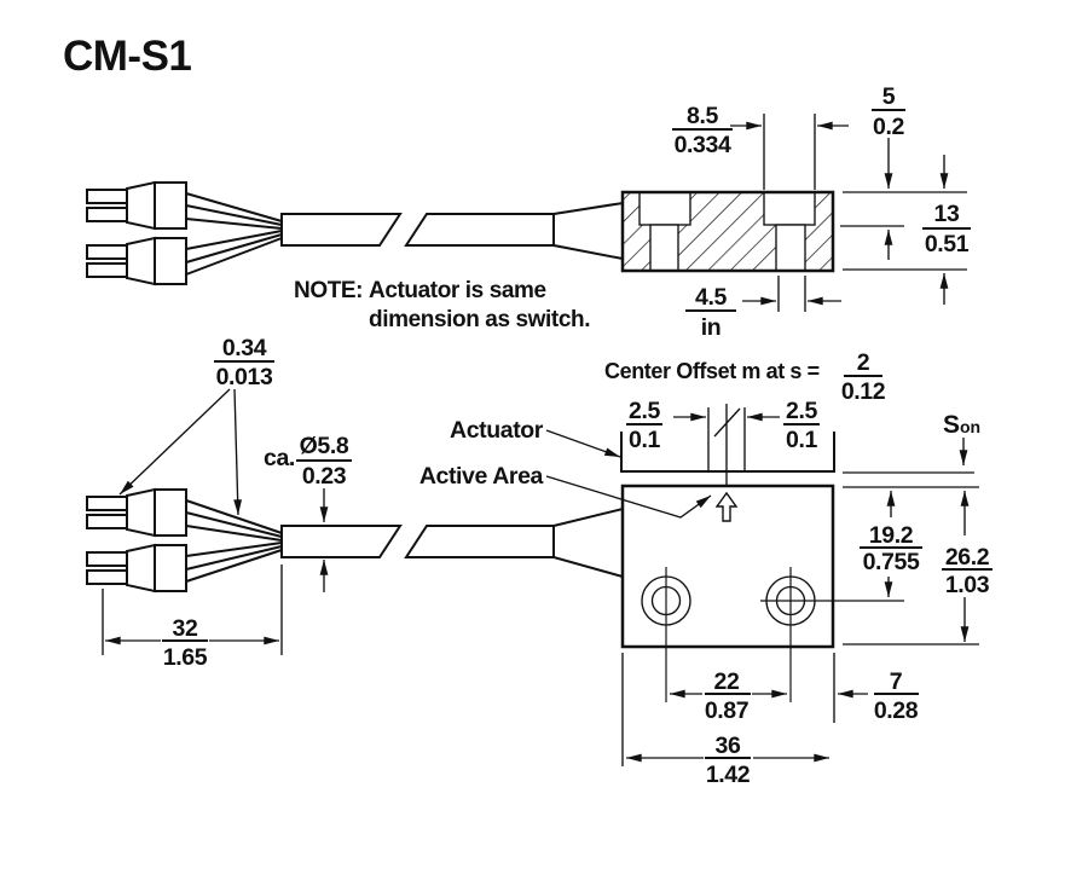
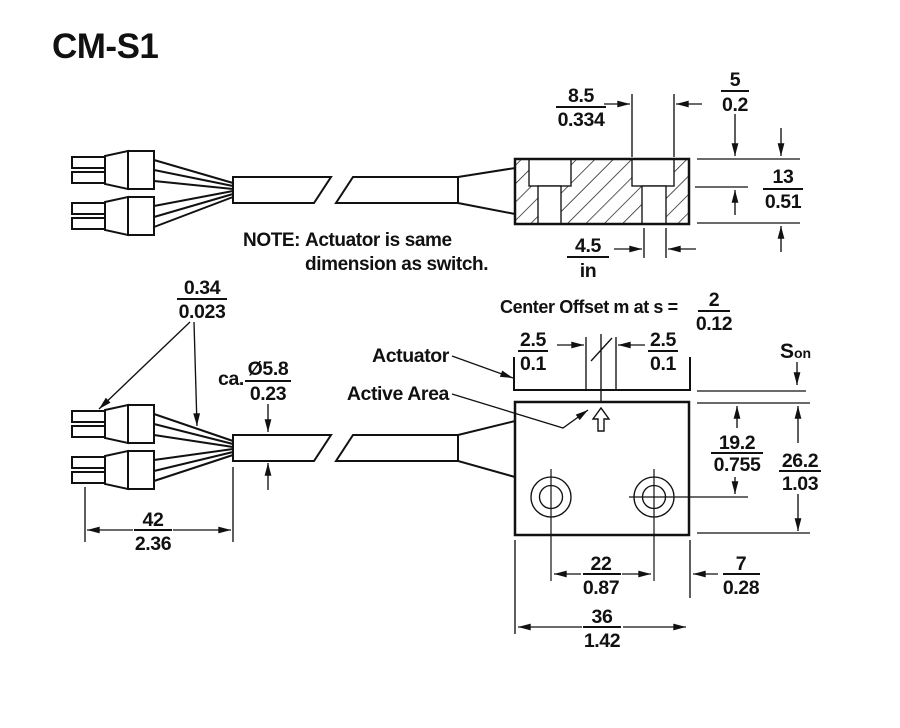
  CM-S1
  8.5
  0.334
  5
  0.2
  13
  0.51
  4.5
  in
  NOTE:
  Actuator is same
  dimension as switch.
  0.34
- 0.013
+ 0.023
  ca.
  Ø5.8
  0.23
- 32
+ 42
- 1.65
+ 2.36
  2.5
  0.1
  2.5
  0.1
  Center Offset m at s =
  2
  0.12
  S
  on
  Actuator
  Active Area
  19.2
  0.755
  26.2
  1.03
  22
  0.87
  7
  0.28
  36
  1.42
